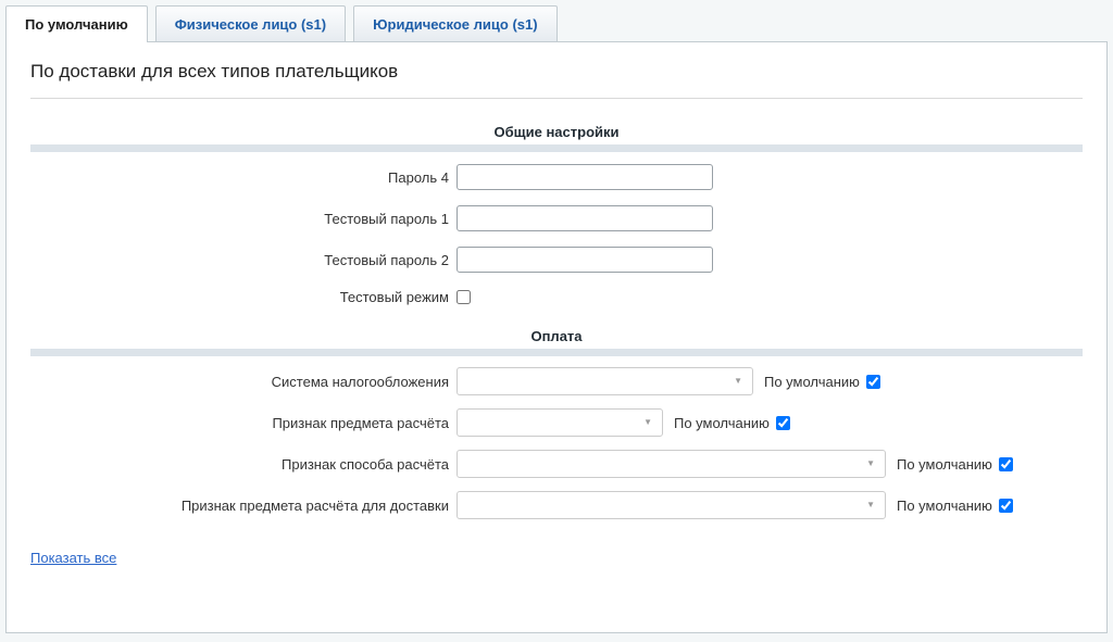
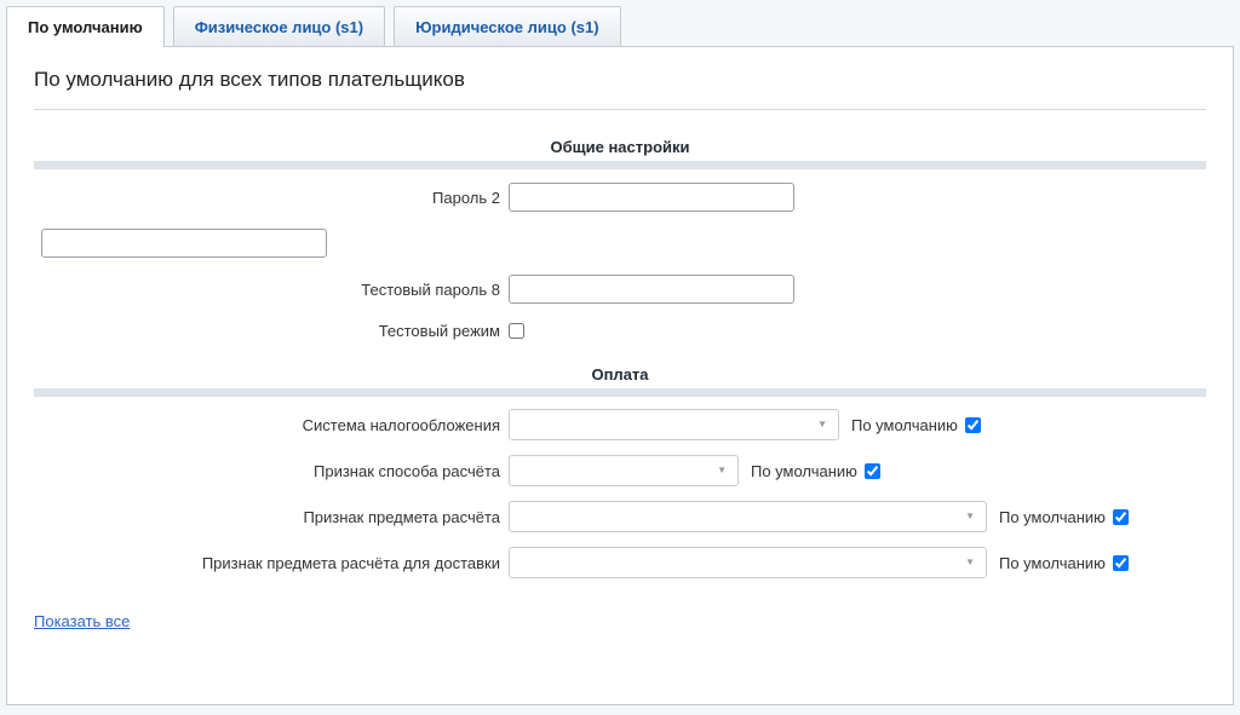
  По умолчанию
  Физическое лицо (s1)
  Юридическое лицо (s1)
- По доставки для всех типов плательщиков
+ По умолчанию для всех типов плательщиков
  Общие настройки
- Пароль 4
+ Пароль 2
- Тестовый пароль 1
- Тестовый пароль 2
+ Тестовый пароль 8
  Тестовый режим
  Оплата
  Система налогообложения
  ▼
  По умолчанию
- Признак предмета расчёта
+ Признак способа расчёта
  ▼
  По умолчанию
- Признак способа расчёта
+ Признак предмета расчёта
  ▼
  По умолчанию
  Признак предмета расчёта для доставки
  ▼
  По умолчанию
  Показать все
